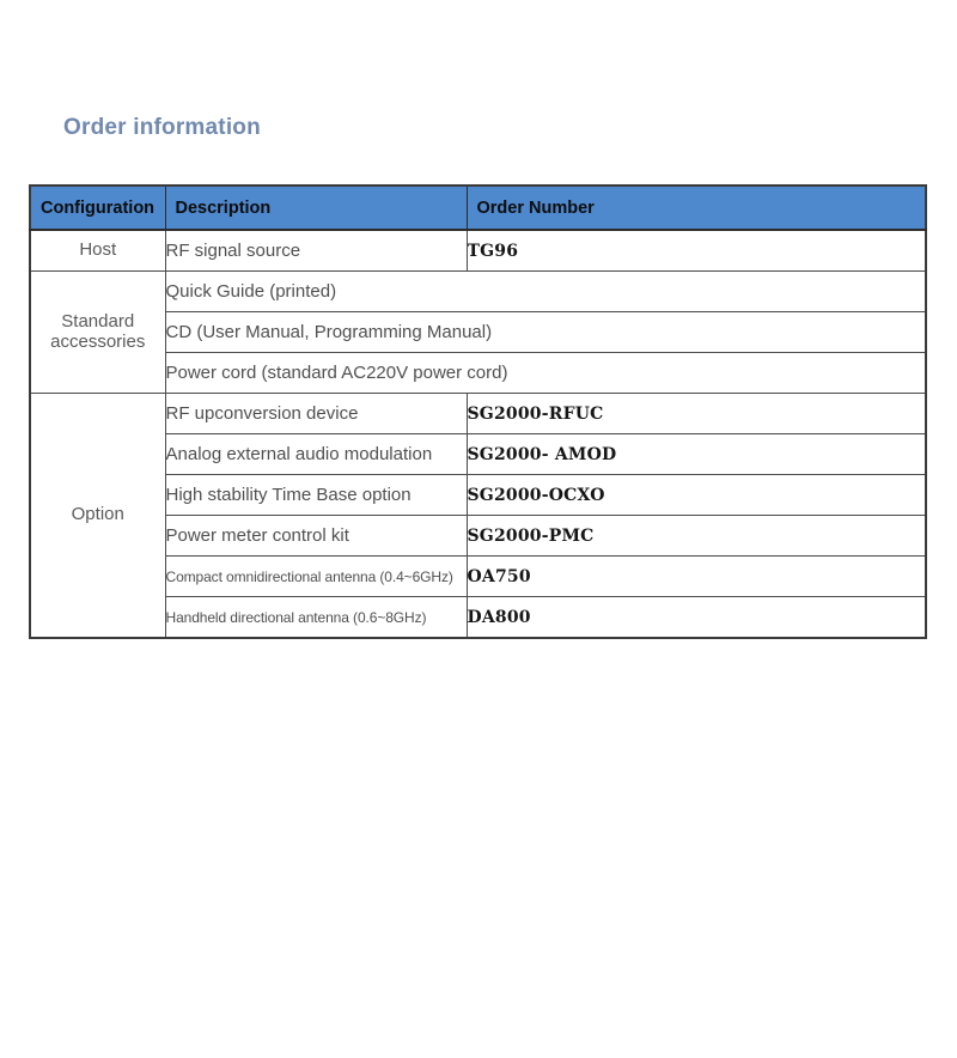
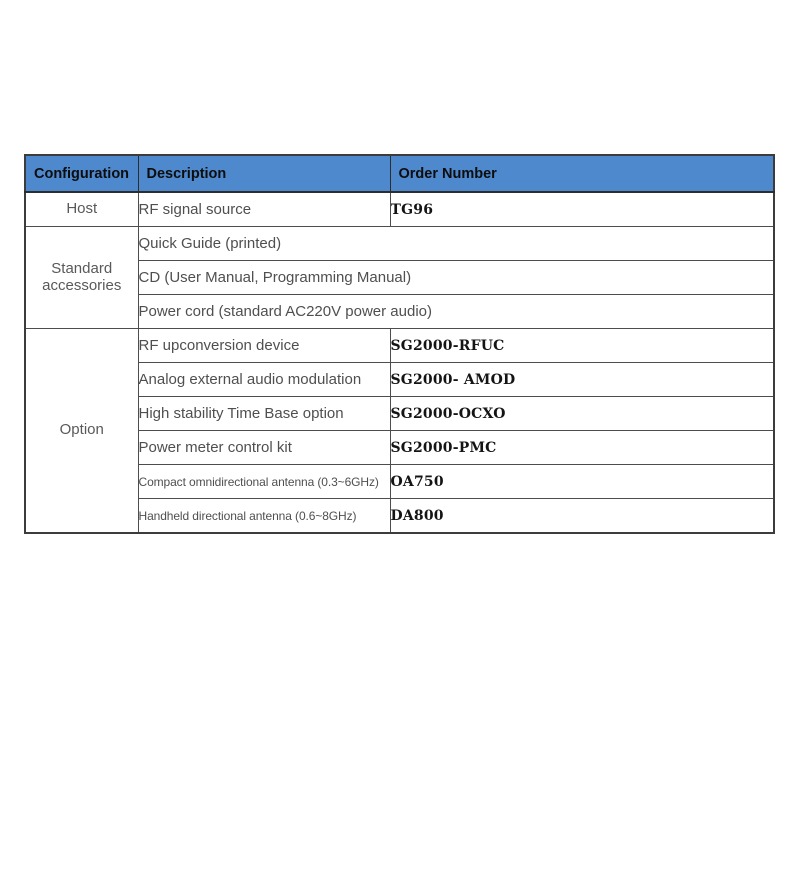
- Order information
  Configuration	Description	Order Number
  Host	RF signal source	TG96
  Standard accessories	Quick Guide (printed)
  CD (User Manual, Programming Manual)
- Power cord (standard AC220V power cord)
+ Power cord (standard AC220V power audio)
  Option	RF upconversion device	SG2000-RFUC
  Analog external audio modulation	SG2000- AMOD
  High stability Time Base option	SG2000-OCXO
  Power meter control kit	SG2000-PMC
- Compact omnidirectional antenna (0.4~6GHz)	OA750
+ Compact omnidirectional antenna (0.3~6GHz)	OA750
  Handheld directional antenna (0.6~8GHz)	DA800
